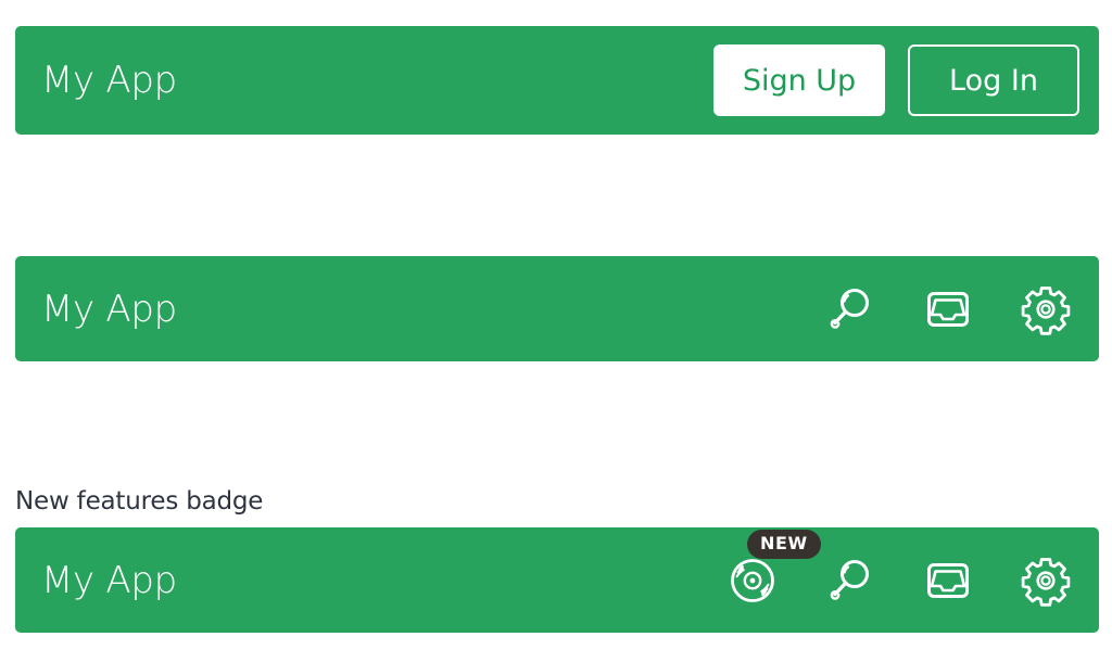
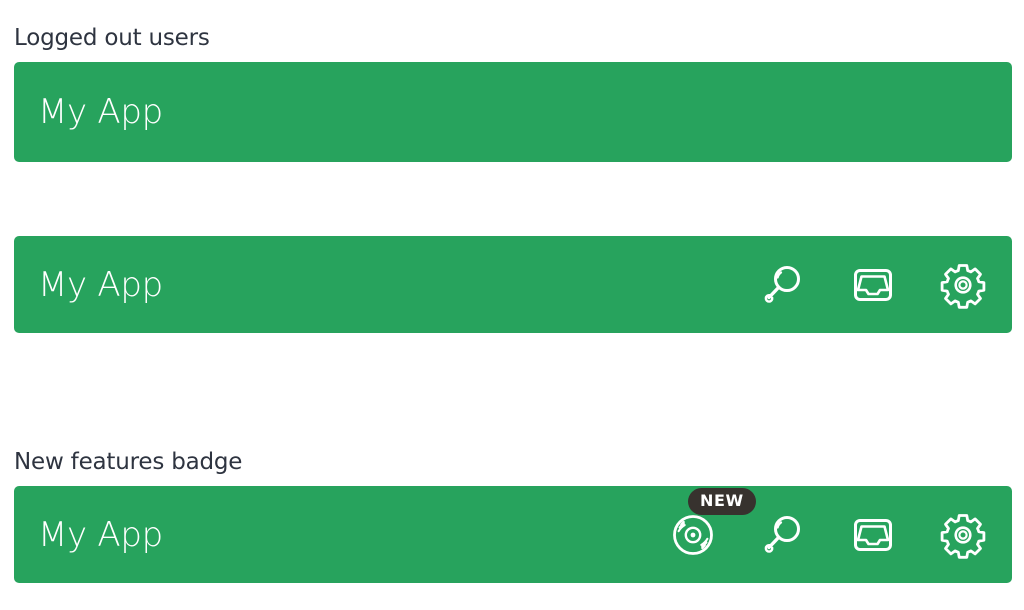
+ Logged out users
  My App
- Sign Up
- Log In
  My App
  New features badge
  My App
  NEW
